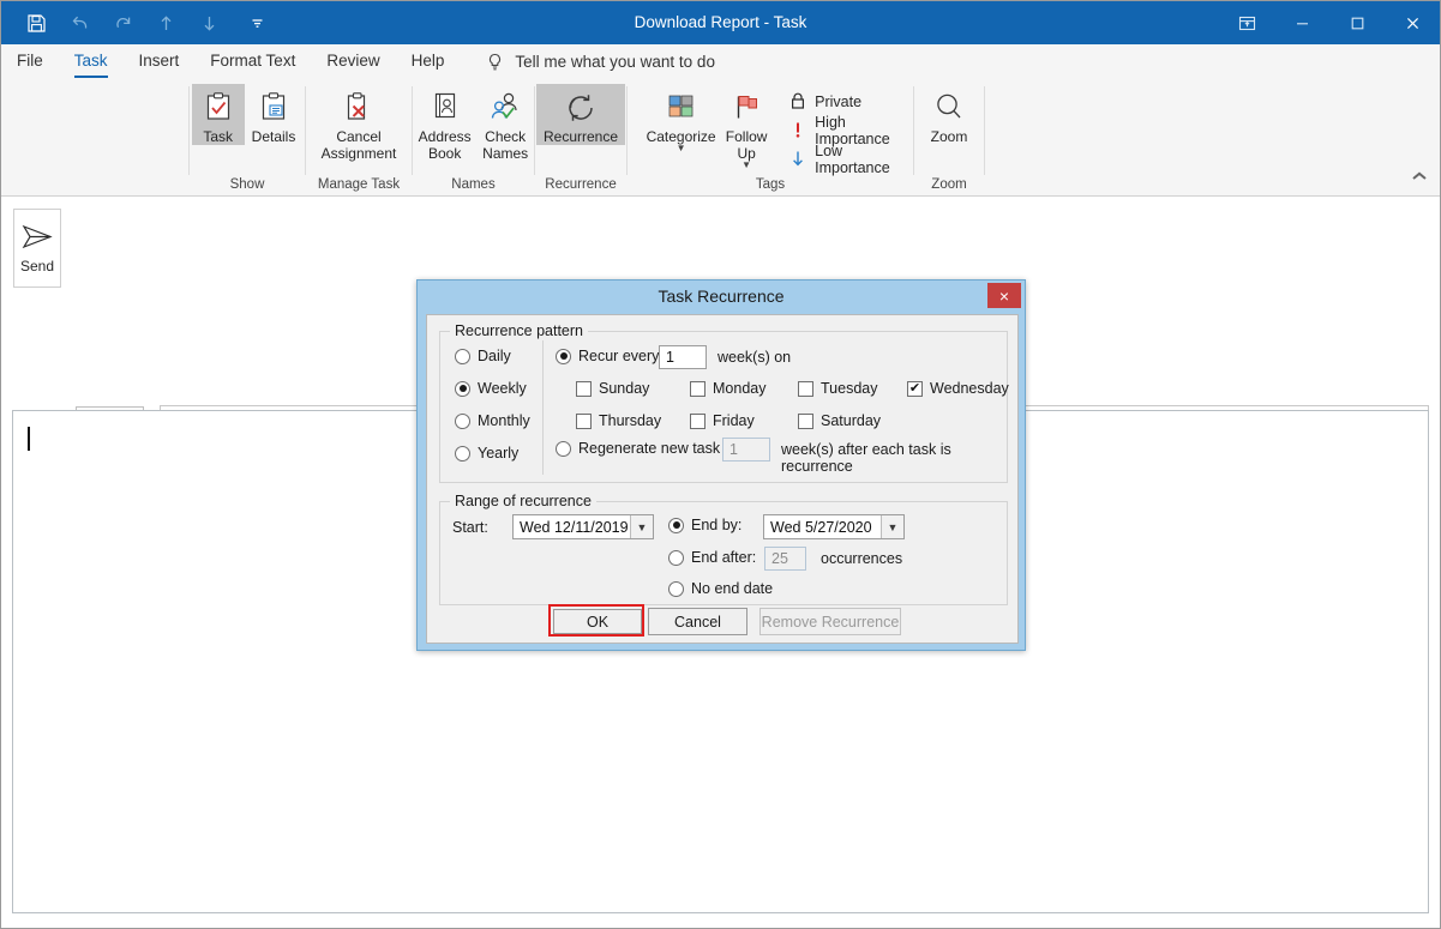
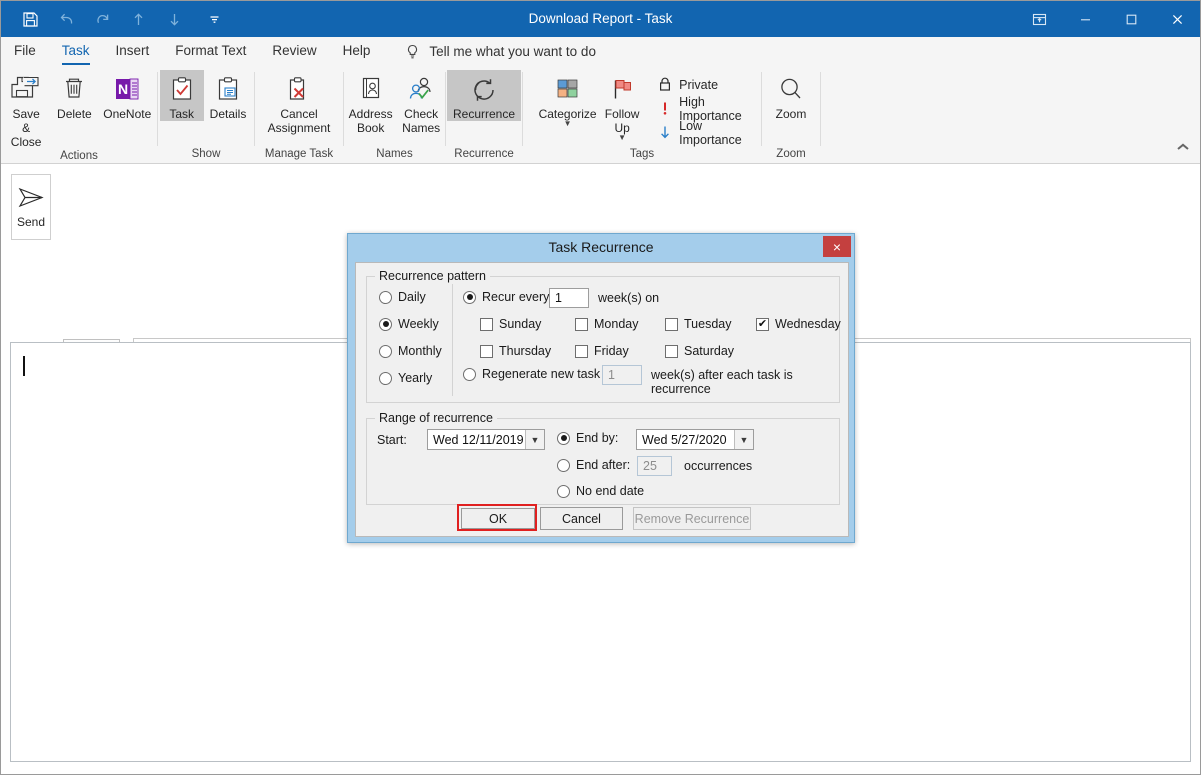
  Download Report - Task
  File
  Task
  Insert
  Format Text
  Review
  Help
  Tell me what you want to do
+ Save &
+ Close
+ Delete
+ N
+ OneNote
+ Actions
  Task
  Details
  Show
  Cancel
  Assignment
  Manage Task
  Address
  Book
  Check
  Names
  Names
  Recurrence
  Recurrence
  Categorize
  ▼
  Follow
  Up
  ▼
  Private
  High Importance
  Low Importance
  Tags
  Zoom
  Zoom
  Send
  Task Recurrence
  ×
  Recurrence pattern
  Daily
  Weekly
  Monthly
  Yearly
  Recur every
  1
  week(s) on
  Sunday
  Monday
  Tuesday
  ✔
  Wednesday
  Thursday
  Friday
  Saturday
  Regenerate new task
  1
  week(s) after each task is recurrence
  Range of recurrence
  Start:
  Wed 12/11/2019
  ▼
  End by:
  Wed 5/27/2020
  ▼
  End after:
  25
  occurrences
  No end date
  Cancel
  Remove Recurrence
  OK
